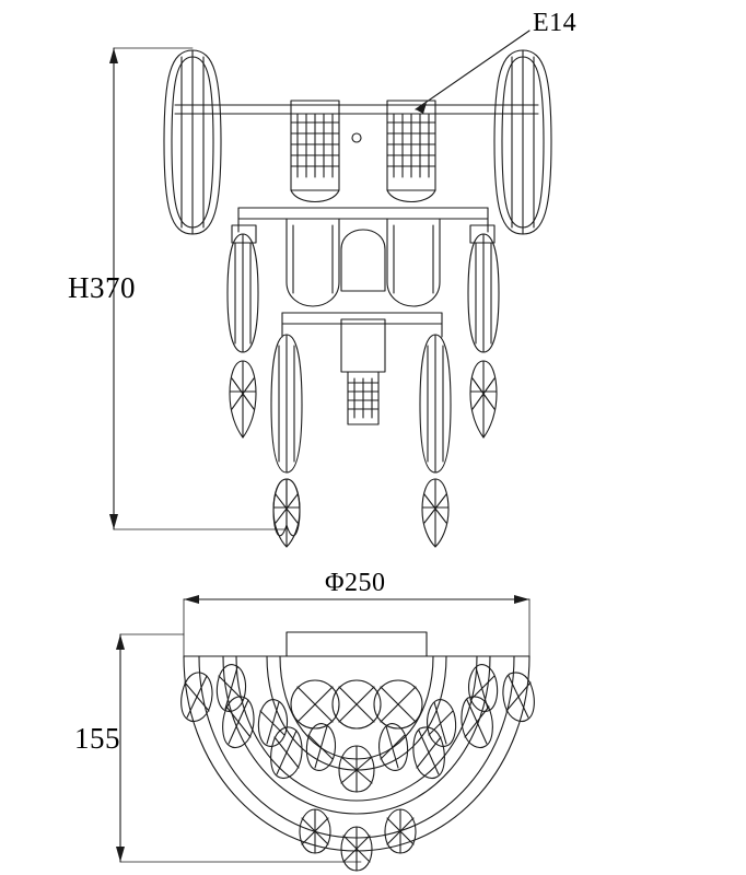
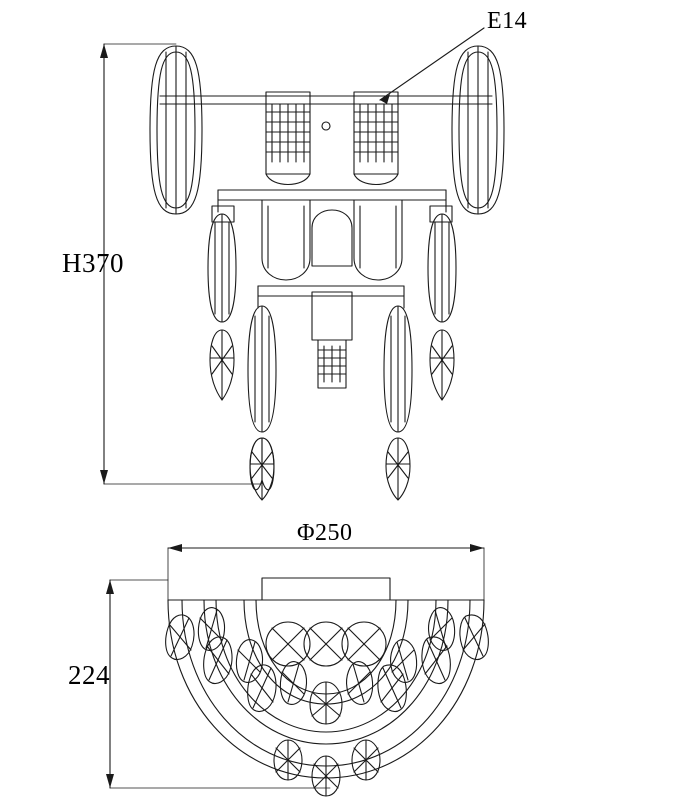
  H370
  E14
  Φ250
- 155
+ 224
